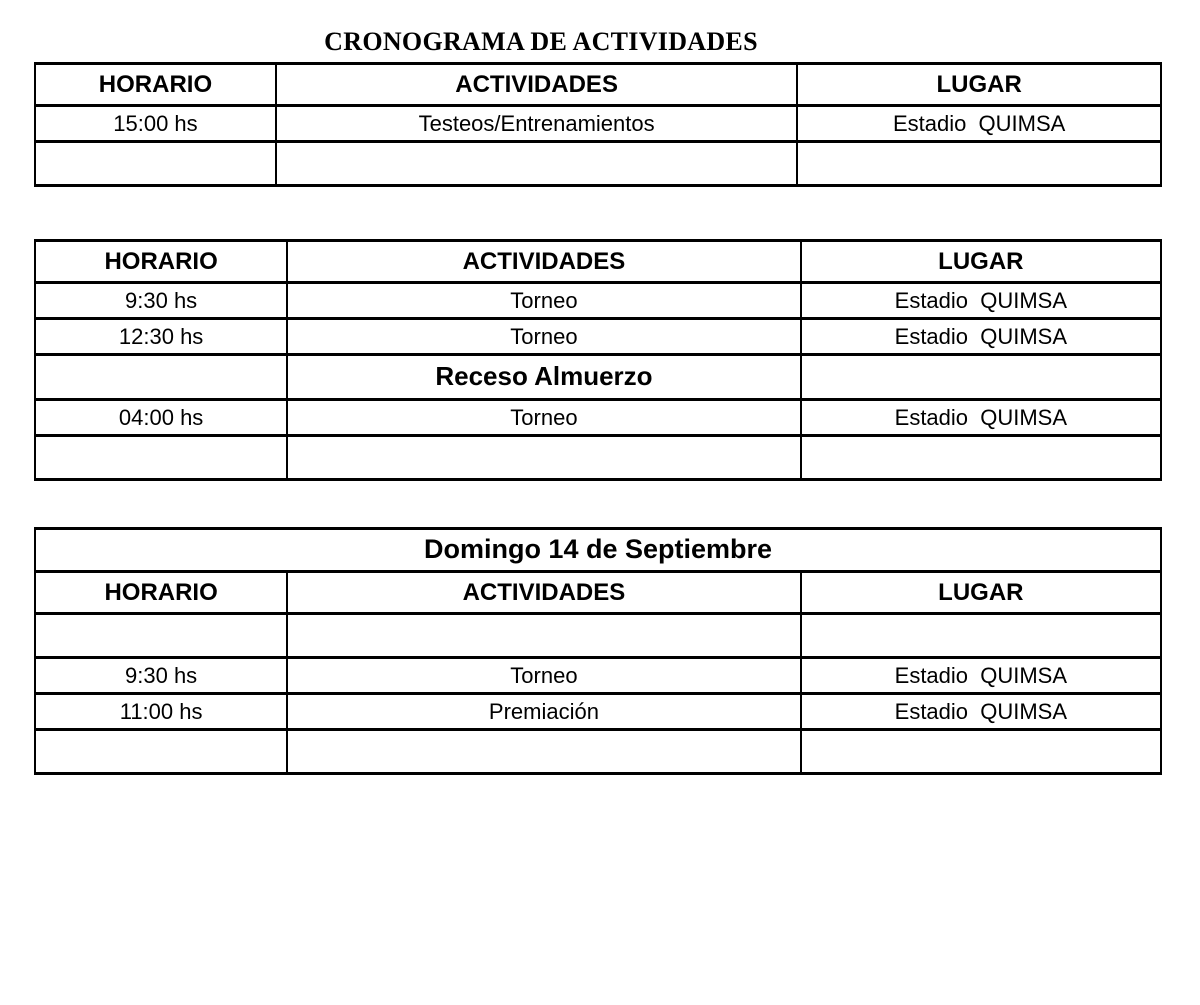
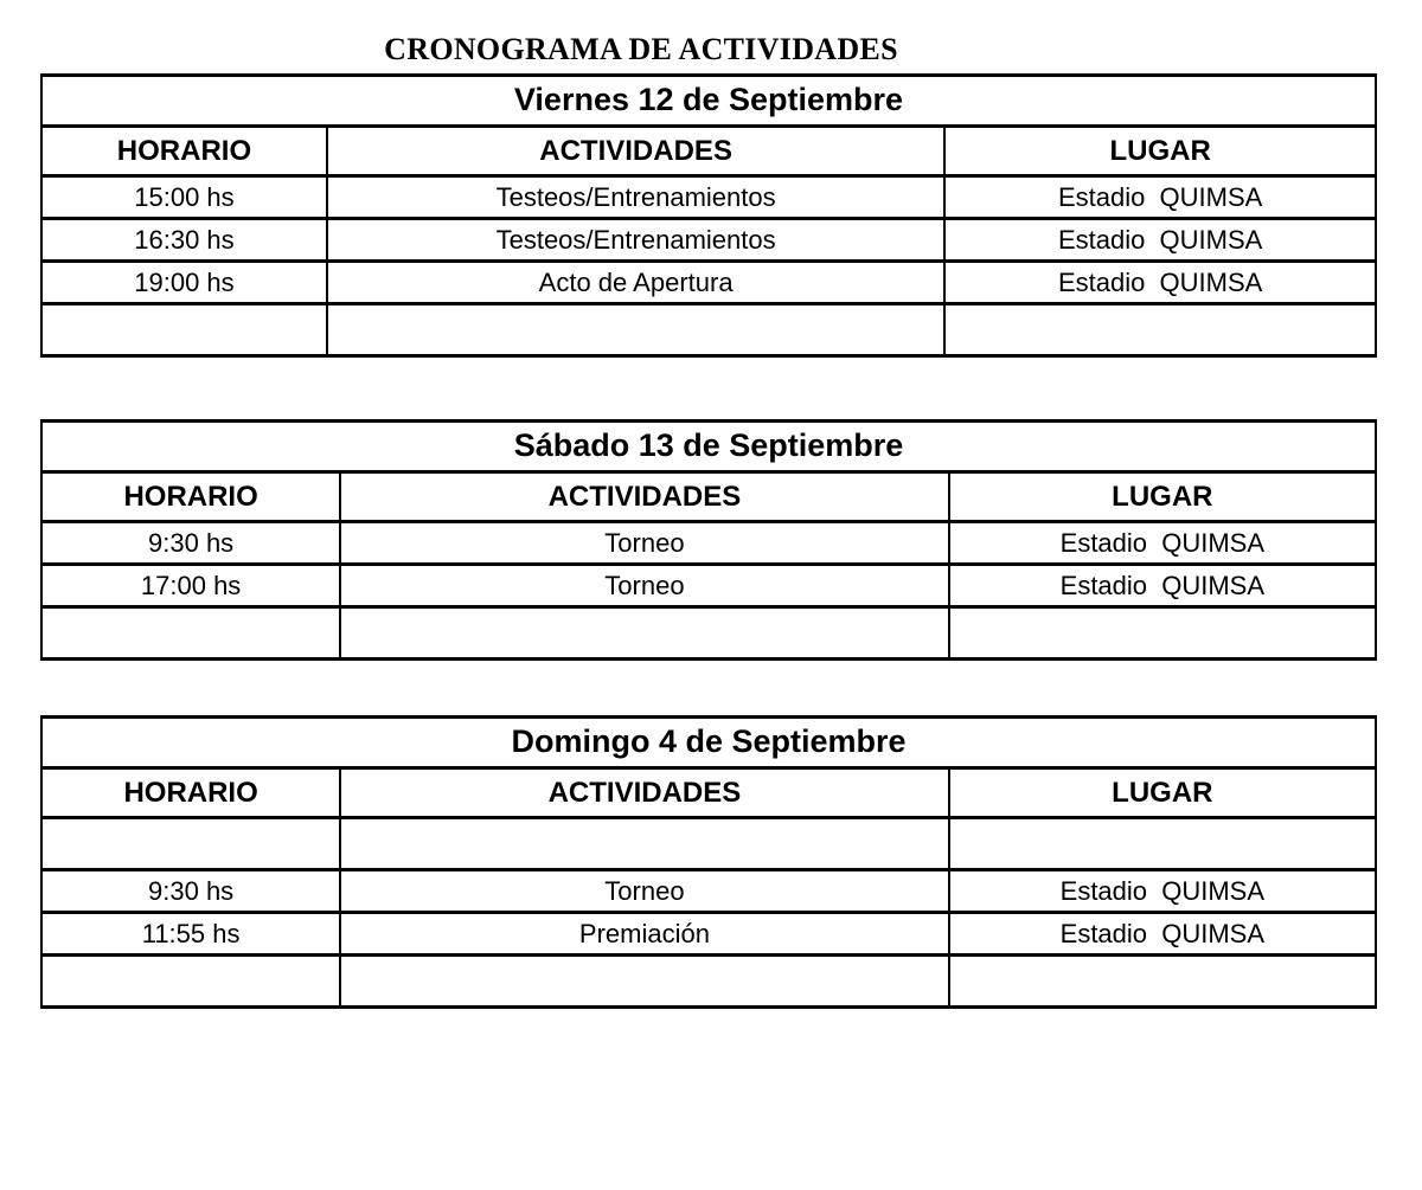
  CRONOGRAMA DE ACTIVIDADES
+ Viernes 12 de Septiembre
  HORARIO	ACTIVIDADES	LUGAR
  15:00 hs	Testeos/Entrenamientos	Estadio QUIMSA
+ 16:30 hs	Testeos/Entrenamientos	Estadio QUIMSA
+ 19:00 hs	Acto de Apertura	Estadio QUIMSA
+ Sábado 13 de Septiembre
  HORARIO	ACTIVIDADES	LUGAR
  9:30 hs	Torneo	Estadio QUIMSA
- 12:30 hs	Torneo	Estadio QUIMSA
- 	Receso Almuerzo
- 04:00 hs	Torneo	Estadio QUIMSA
+ 17:00 hs	Torneo	Estadio QUIMSA
- Domingo 14 de Septiembre
+ Domingo 4 de Septiembre
  HORARIO	ACTIVIDADES	LUGAR
  9:30 hs	Torneo	Estadio QUIMSA
- 11:00 hs	Premiación	Estadio QUIMSA
+ 11:55 hs	Premiación	Estadio QUIMSA
